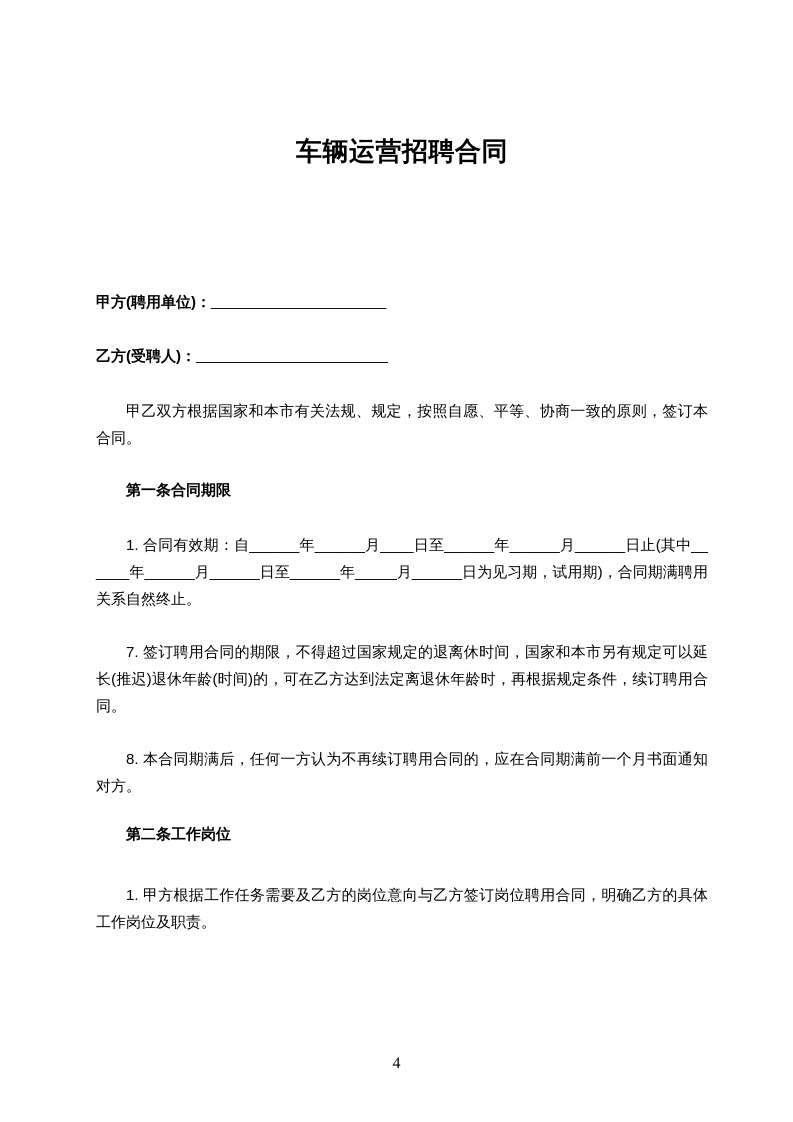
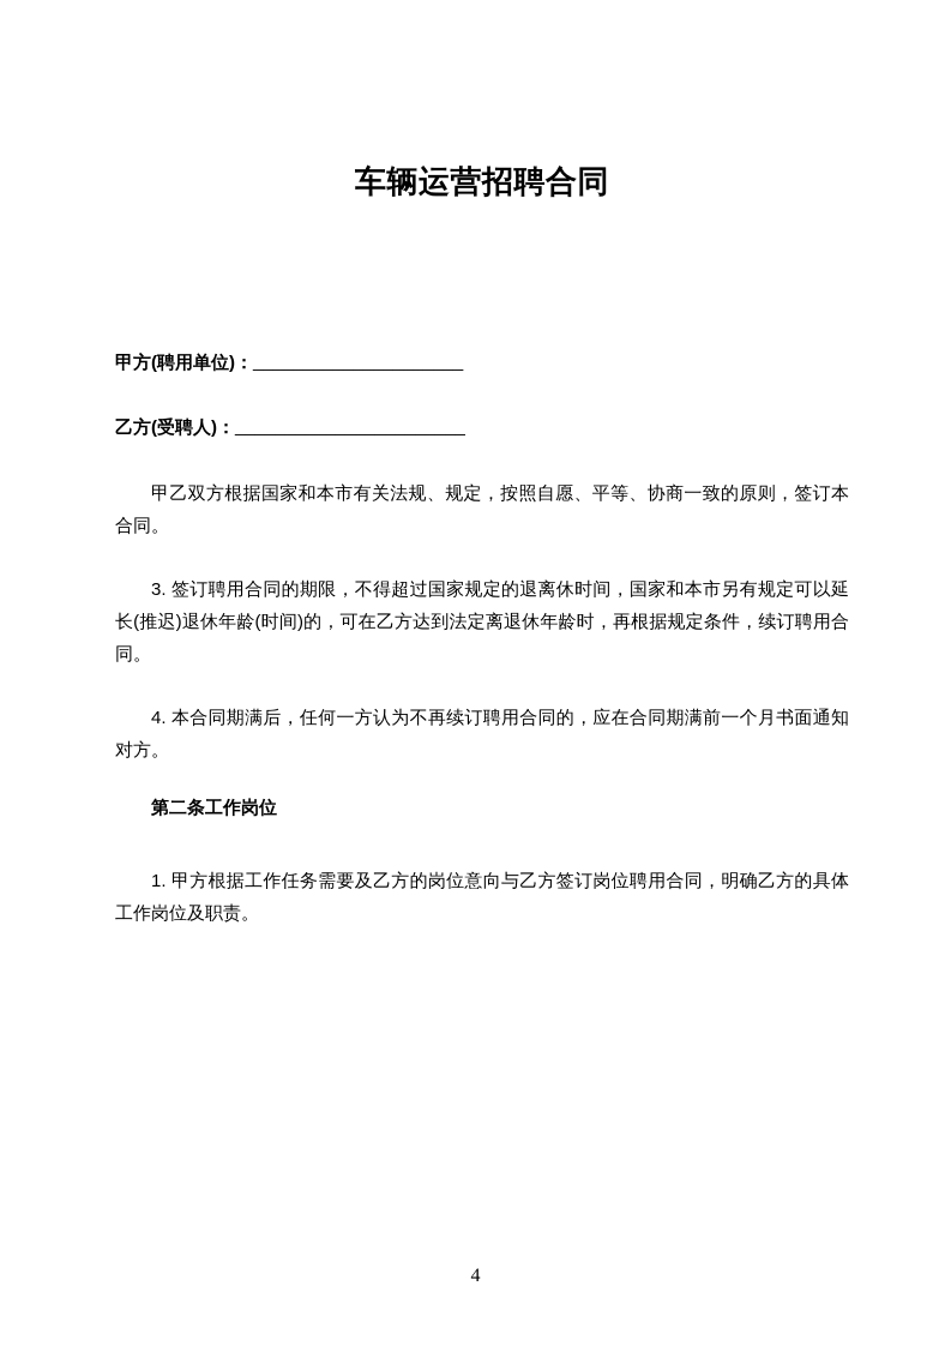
  车辆运营招聘合同
  甲方(聘用单位)：_____________________
  乙方(受聘人)：_______________________
  甲乙双方根据国家和本市有关法规、规定，按照自愿、平等、协商一致的原则，签订本合同。
- 第一条合同期限
- 1. 合同有效期：自______年______月____日至______年______月______日止(其中______年______月______日至______年_____月______日为见习期，试用期)，合同期满聘用关系自然终止。
- 7. 签订聘用合同的期限，不得超过国家规定的退离休时间，国家和本市另有规定可以延长(推迟)退休年龄(时间)的，可在乙方达到法定离退休年龄时，再根据规定条件，续订聘用合同。
+ 3. 签订聘用合同的期限，不得超过国家规定的退离休时间，国家和本市另有规定可以延长(推迟)退休年龄(时间)的，可在乙方达到法定离退休年龄时，再根据规定条件，续订聘用合同。
- 8. 本合同期满后，任何一方认为不再续订聘用合同的，应在合同期满前一个月书面通知对方。
+ 4. 本合同期满后，任何一方认为不再续订聘用合同的，应在合同期满前一个月书面通知对方。
  第二条工作岗位
  1. 甲方根据工作任务需要及乙方的岗位意向与乙方签订岗位聘用合同，明确乙方的具体工作岗位及职责。
  4
